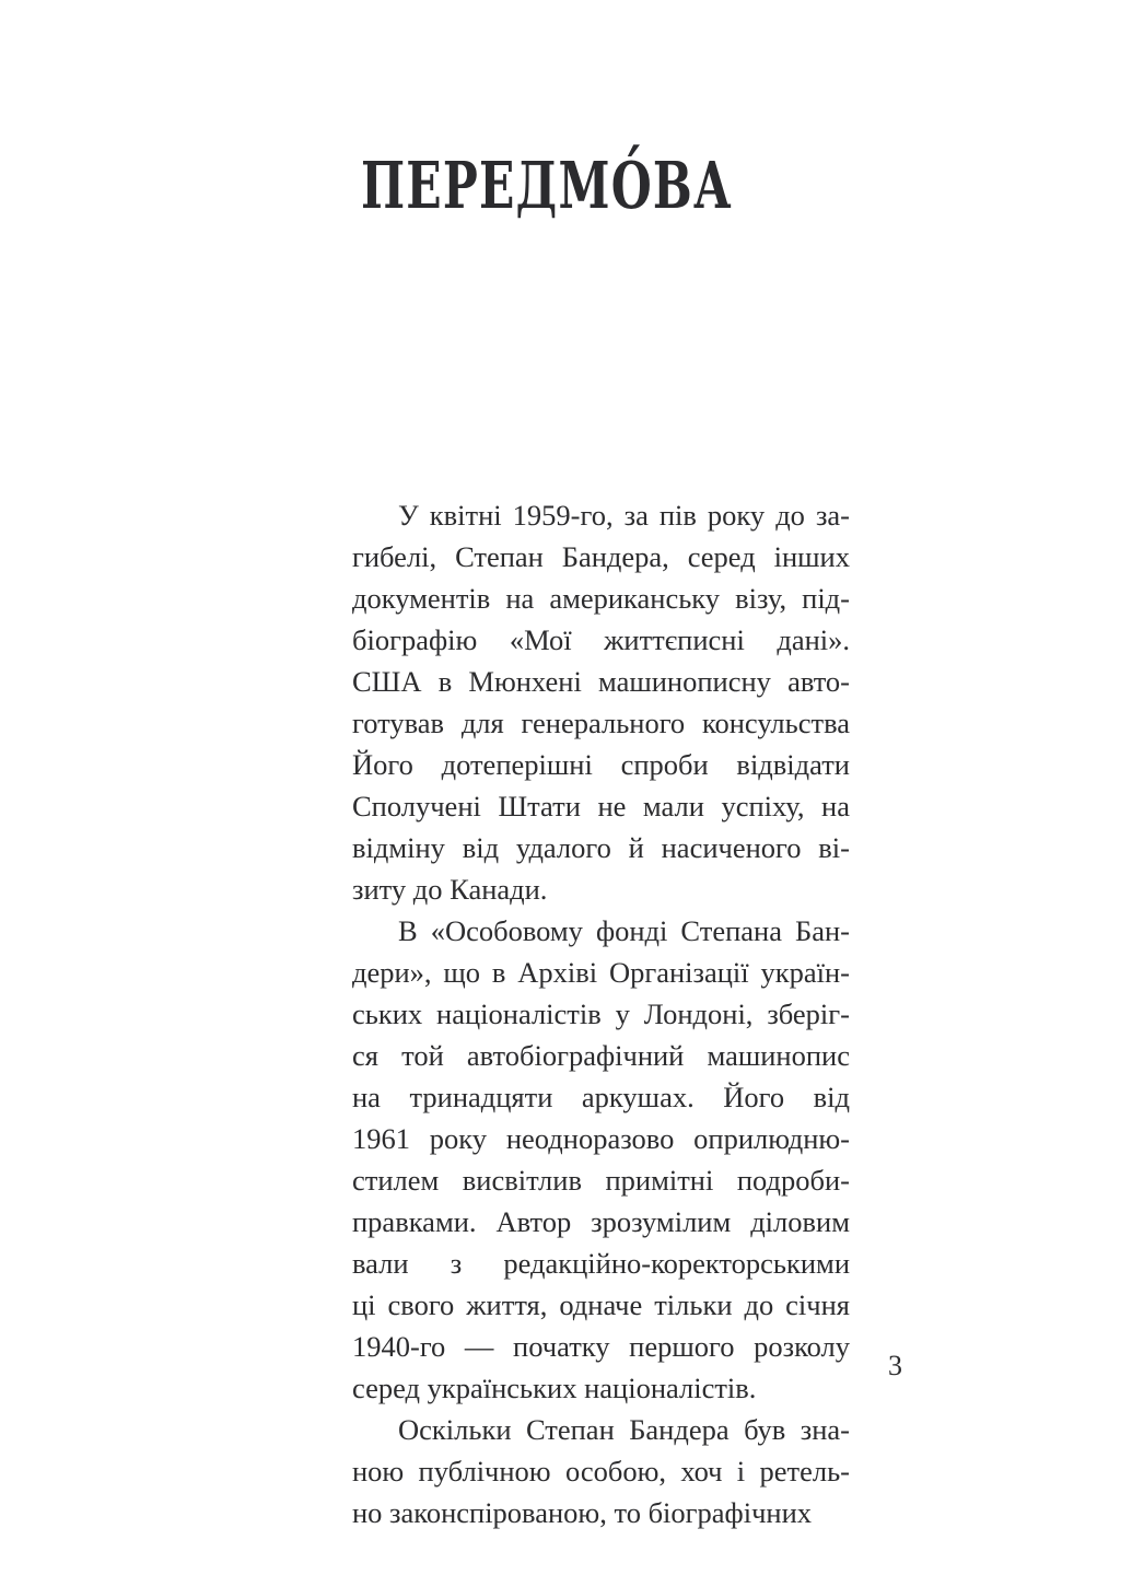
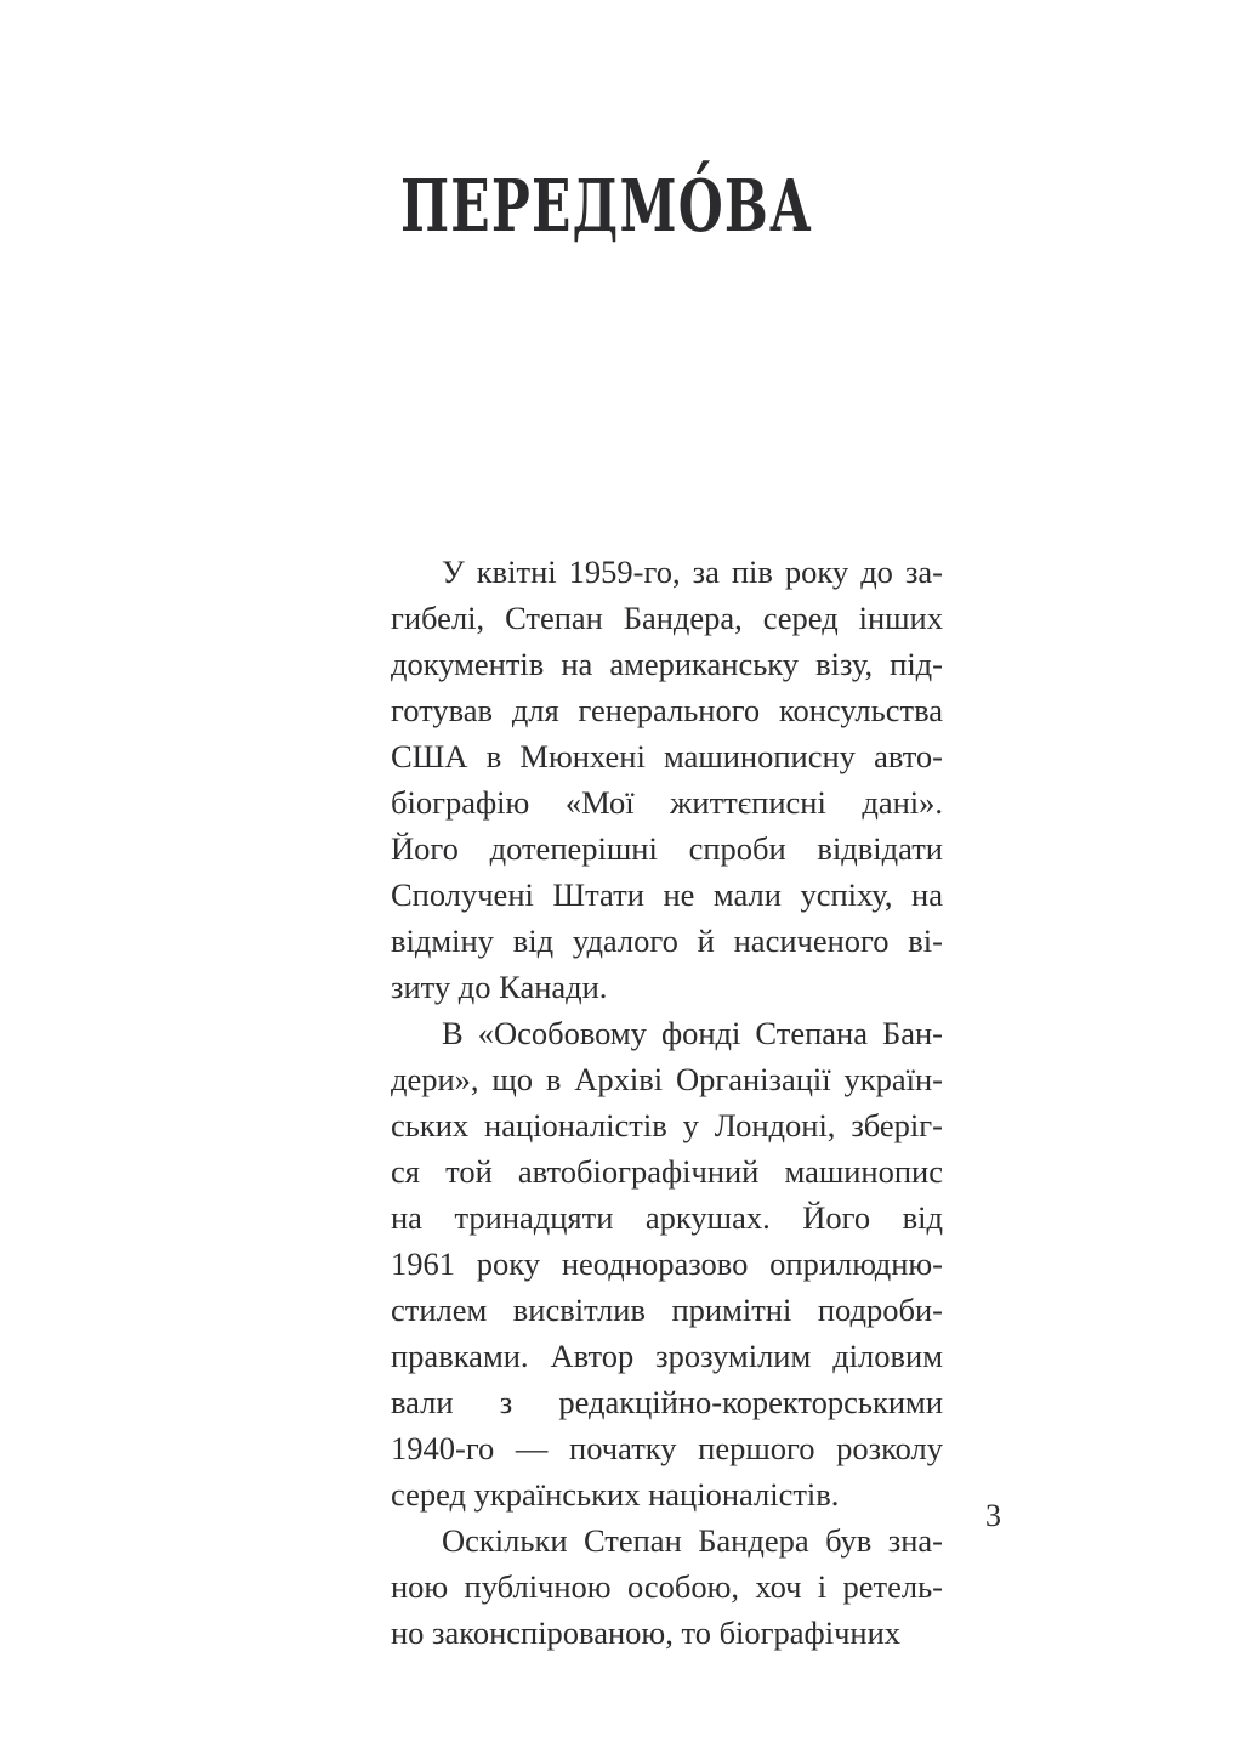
  ПЕРЕДМО́ВА
  У квітні 1959-го, за пів року до за-
  гибелі, Степан Бандера, серед інших
  документів на американську візу, під-
- біографію «Мої життєписні дані».
+ готував для генерального консульства
  США в Мюнхені машинописну авто-
- готував для генерального консульства
+ біографію «Мої життєписні дані».
  Його дотеперішні спроби відвідати
  Сполучені Штати не мали успіху, на
  відміну від удалого й насиченого ві-
  зиту до Канади.
  В «Особовому фонді Степана Бан-
  дери», що в Архіві Організації україн-
  ських націоналістів у Лондоні, зберіг-
  ся той автобіографічний машинопис
  на тринадцяти аркушах. Його від
  1961 року неодноразово оприлюдню-
  стилем висвітлив примітні подроби-
  правками. Автор зрозумілим діловим
  вали з редакційно-коректорськими
- ці свого життя, одначе тільки до січня
  1940-го — початку першого розколу
  серед українських націоналістів.
  Оскільки Степан Бандера був зна-
  ною публічною особою, хоч і ретель-
  но законспірованою, то біографічних
  3
